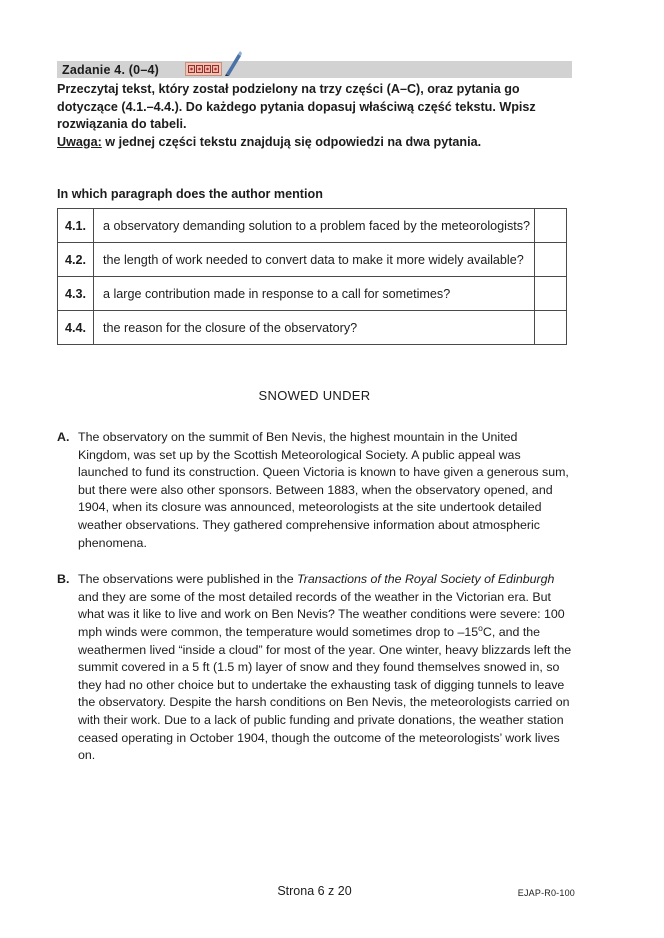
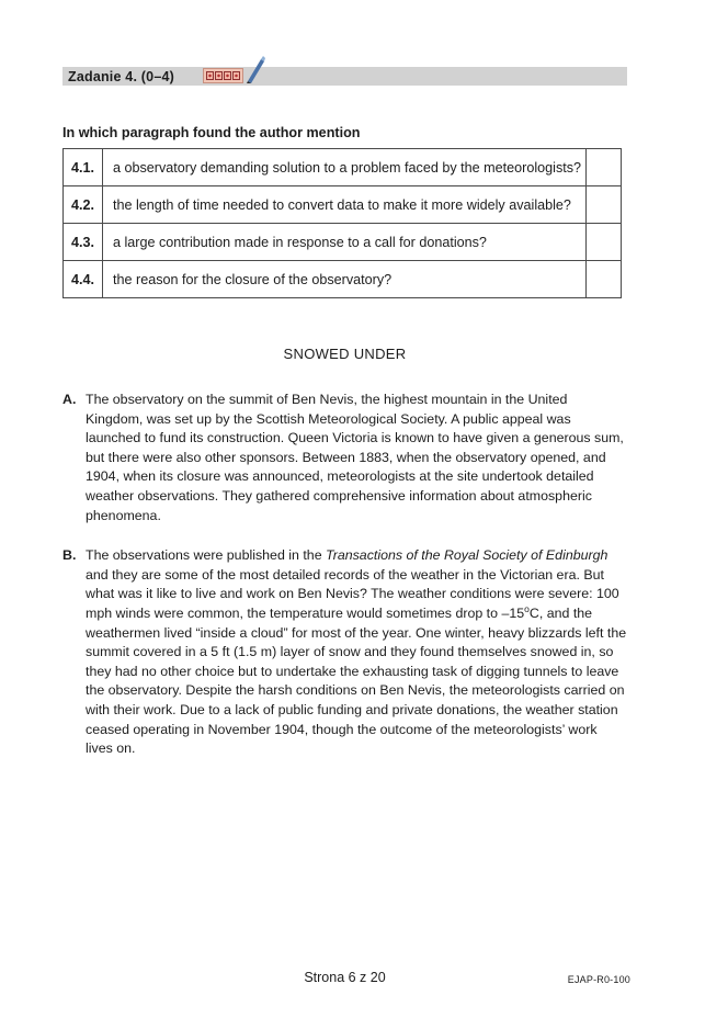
  Zadanie 4. (0–4)
- Przeczytaj tekst, który został podzielony na trzy części (A–C), oraz pytania go dotyczące (4.1.–4.4.). Do każdego pytania dopasuj właściwą część tekstu. Wpisz rozwiązania do tabeli.
- Uwaga: w jednej części tekstu znajdują się odpowiedzi na dwa pytania.
- In which paragraph does the author mention
+ In which paragraph found the author mention
  4.1.	a observatory demanding solution to a problem faced by the meteorologists?
- 4.2.	the length of work needed to convert data to make it more widely available?
+ 4.2.	the length of time needed to convert data to make it more widely available?
- 4.3.	a large contribution made in response to a call for sometimes?
+ 4.3.	a large contribution made in response to a call for donations?
  4.4.	the reason for the closure of the observatory?
  SNOWED UNDER
  A.
  The observatory on the summit of Ben Nevis, the highest mountain in the United Kingdom, was set up by the Scottish Meteorological Society. A public appeal was launched to fund its construction. Queen Victoria is known to have given a generous sum, but there were also other sponsors. Between 1883, when the observatory opened, and 1904, when its closure was announced, meteorologists at the site undertook detailed weather observations. They gathered comprehensive information about atmospheric phenomena.
  B.
- The observations were published in the Transactions of the Royal Society of Edinburgh and they are some of the most detailed records of the weather in the Victorian era. But what was it like to live and work on Ben Nevis? The weather conditions were severe: 100 mph winds were common, the temperature would sometimes drop to –15oC, and the weathermen lived “inside a cloud” for most of the year. One winter, heavy blizzards left the summit covered in a 5 ft (1.5 m) layer of snow and they found themselves snowed in, so they had no other choice but to undertake the exhausting task of digging tunnels to leave the observatory. Despite the harsh conditions on Ben Nevis, the meteorologists carried on with their work. Due to a lack of public funding and private donations, the weather station ceased operating in October 1904, though the outcome of the meteorologists’ work lives on.
+ The observations were published in the Transactions of the Royal Society of Edinburgh and they are some of the most detailed records of the weather in the Victorian era. But what was it like to live and work on Ben Nevis? The weather conditions were severe: 100 mph winds were common, the temperature would sometimes drop to –15oC, and the weathermen lived “inside a cloud” for most of the year. One winter, heavy blizzards left the summit covered in a 5 ft (1.5 m) layer of snow and they found themselves snowed in, so they had no other choice but to undertake the exhausting task of digging tunnels to leave the observatory. Despite the harsh conditions on Ben Nevis, the meteorologists carried on with their work. Due to a lack of public funding and private donations, the weather station ceased operating in November 1904, though the outcome of the meteorologists’ work lives on.
  Strona 6 z 20
  EJAP-R0-100
